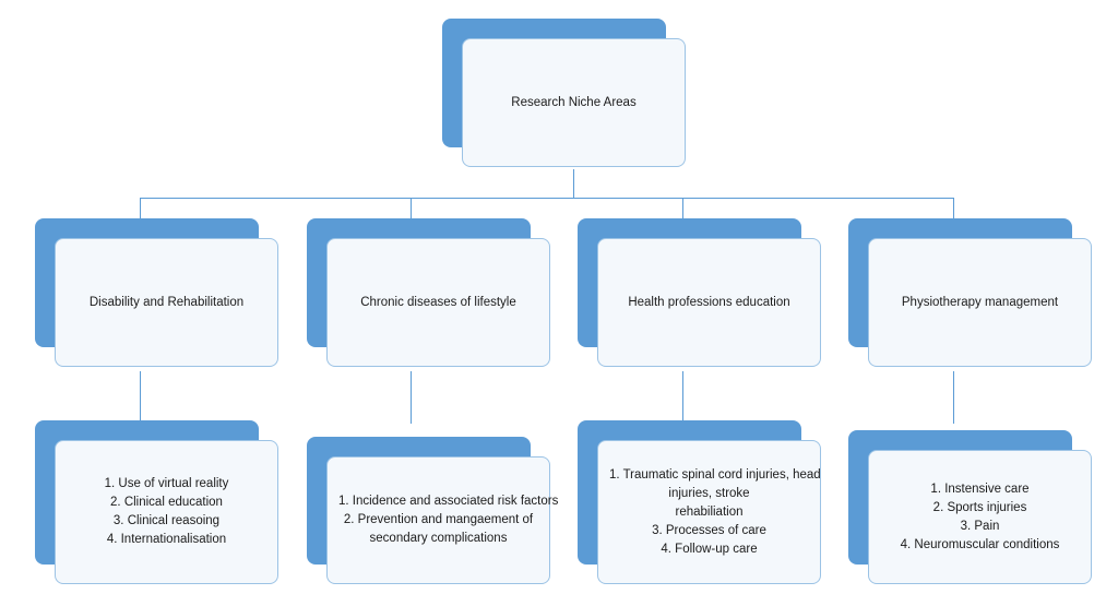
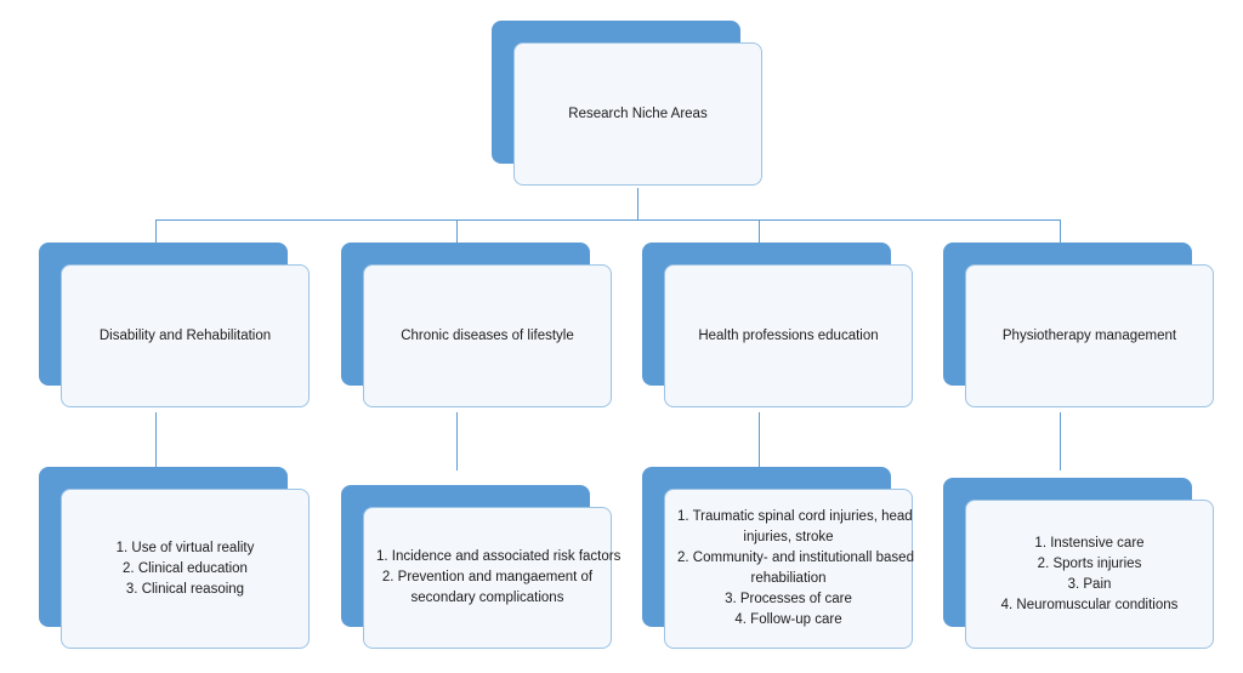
  Research Niche Areas
  Disability and Rehabilitation
  Chronic diseases of lifestyle
  Health professions education
  Physiotherapy management
  1. Use of virtual reality
  2. Clinical education
  3. Clinical reasoing
- 4. Internationalisation
  1. Incidence and associated risk factors
  2. Prevention and mangaement of
  secondary complications
  1. Traumatic spinal cord injuries, head
  injuries, stroke
+ 2. Community- and institutionall based
  rehabiliation
  3. Processes of care
  4. Follow-up care
  1. Instensive care
  2. Sports injuries
  3. Pain
  4. Neuromuscular conditions
